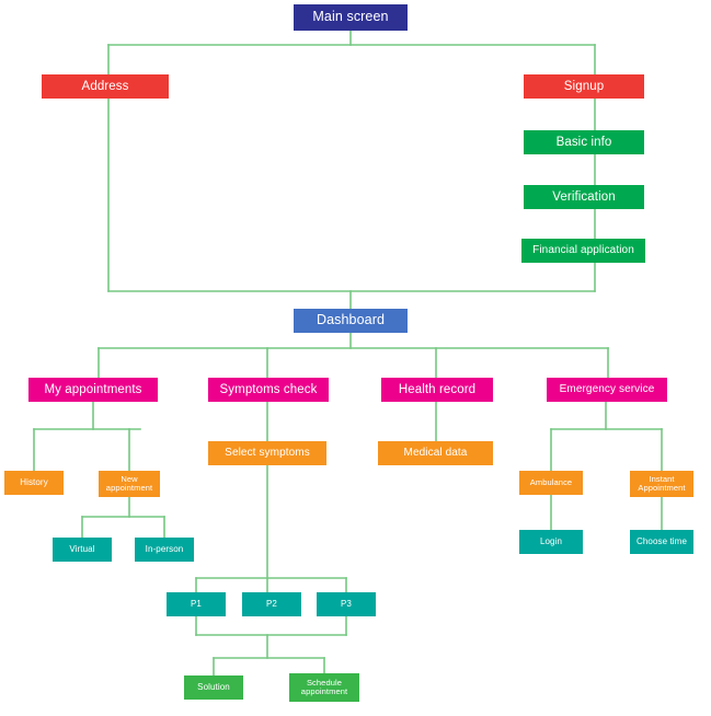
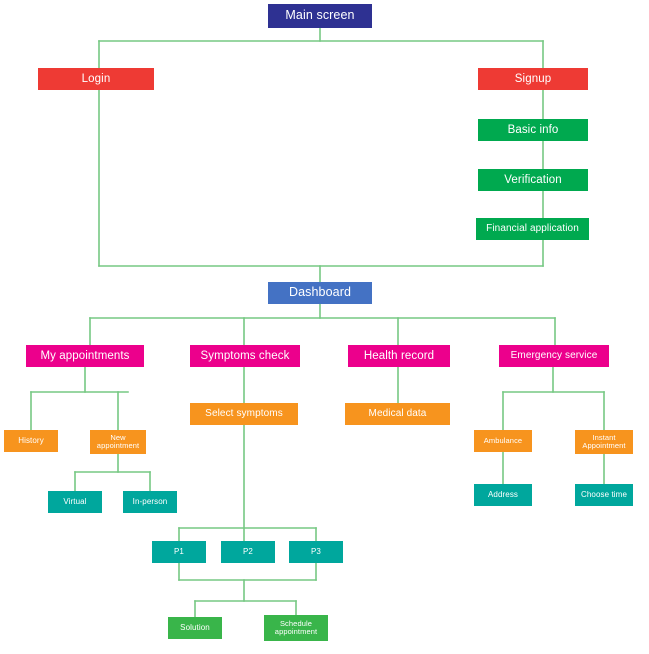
  Main screen
- Address
+ Login
  Signup
  Basic info
  Verification
  Financial application
  Dashboard
  My appointments
  Symptoms check
  Health record
  Emergency service
  Select symptoms
  Medical data
  History
  New
  appointment
  Ambulance
  Instant
  Appointment
  Virtual
  In-person
- Login
+ Address
  Choose time
  P1
  P2
  P3
  Solution
  Schedule
  appointment
